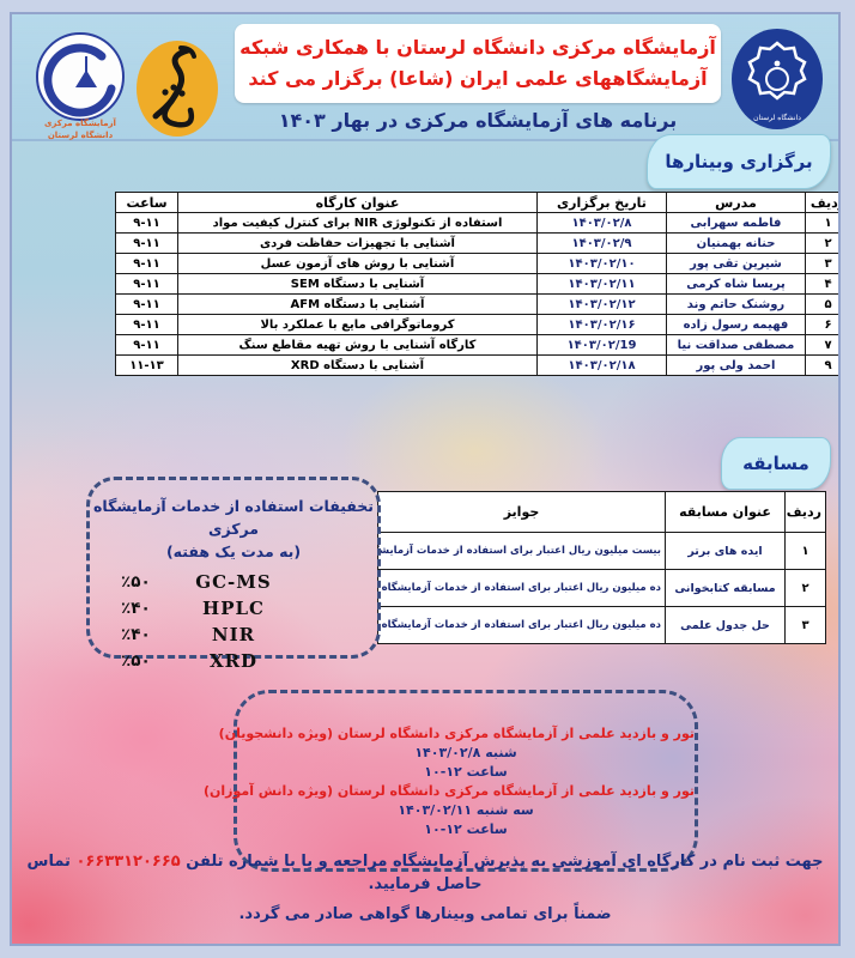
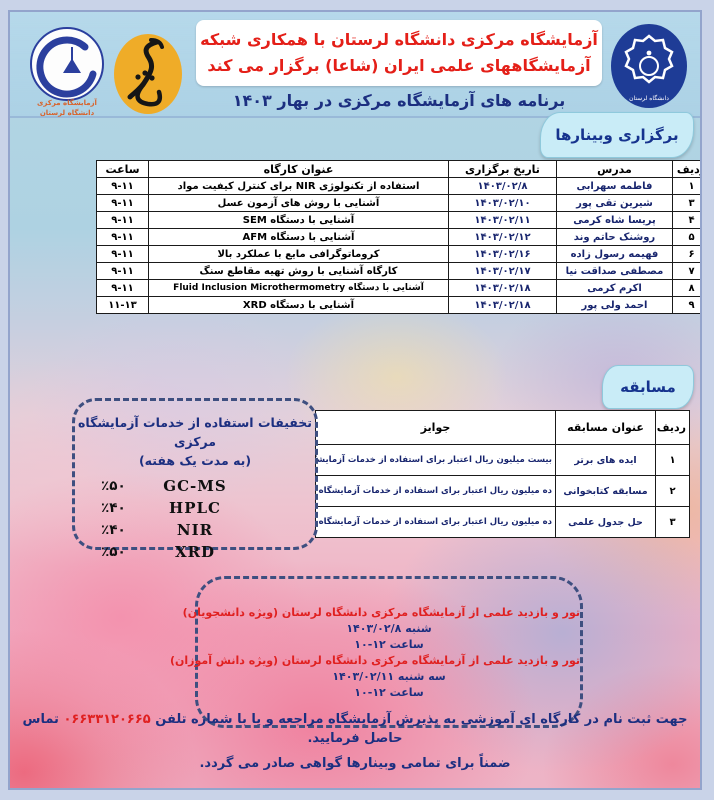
  آزمایشگاه مرکزی
  دانشگاه لرستان
  آزمایشگاه مرکزی دانشگاه لرستان با همکاری شبکه
  آزمایشگاههای علمی ایران (شاعا) برگزار می کند
  برنامه های آزمایشگاه مرکزی در بهار ۱۴۰۳
  برگزاری وبینارها
  دیف	مدرس	تاریخ برگزاری	عنوان کارگاه	ساعت
  ۱	فاطمه سهرابی	۱۴۰۳/۰۲/۸	استفاده از تکنولوژی NIR برای کنترل کیفیت مواد	۹-۱۱
- ۲	حنانه بهمنیان	۱۴۰۳/۰۲/۹	آشنایی با تجهیزات حفاظت فردی	۹-۱۱
  ۳	شیرین تقی پور	۱۴۰۳/۰۲/۱۰	آشنایی با روش های آزمون عسل	۹-۱۱
  ۴	پریسا شاه کرمی	۱۴۰۳/۰۲/۱۱	آشنایی با دستگاه SEM	۹-۱۱
  ۵	روشنک حاتم وند	۱۴۰۳/۰۲/۱۲	آشنایی با دستگاه AFM	۹-۱۱
  ۶	فهیمه رسول زاده	۱۴۰۳/۰۲/۱۶	کروماتوگرافی مایع با عملکرد بالا	۹-۱۱
- ۷	مصطفی صداقت نیا	۱۴۰۳/۰۲/19	کارگاه آشنایی با روش تهیه مقاطع سنگ	۹-۱۱
+ ۷	مصطفی صداقت نیا	۱۴۰۳/۰۲/۱۷	کارگاه آشنایی با روش تهیه مقاطع سنگ	۹-۱۱
+ ۸	اکرم کرمی	۱۴۰۳/۰۲/۱۸	آشنایی با دستگاه Fluid Inclusion Microthermometry	۹-۱۱
  ۹	احمد ولی پور	۱۴۰۳/۰۲/۱۸	آشنایی با دستگاه XRD	۱۱-۱۳
  مسابقه
  ردیف	عنوان مسابقه	جوایز
  ۱	ایده های برتر	بیست میلیون ریال اعتبار برای استفاده از خدمات آزمایش
  ۲	مسابقه کتابخوانی	ده میلیون ریال اعتبار برای استفاده از خدمات آزمایشگاه
  ۳	حل جدول علمی	ده میلیون ریال اعتبار برای استفاده از خدمات آزمایشگاه
  تخفیفات استفاده از خدمات آزمایشگاه مرکزی
  (به مدت یک هفته)
  ٪۵۰
  GC-MS
  ٪۴۰
  HPLC
  ٪۴۰
  NIR
  ٪۵۰
  XRD
  تور و بازدید علمی از آزمایشگاه مرکزی دانشگاه لرستان (ویژه دانشجویان)
  شنبه ۱۴۰۳/۰۲/۸
  ساعت ۱۲-۱۰
  تور و بازدید علمی از آزمایشگاه مرکزی دانشگاه لرستان (ویژه دانش آموزان)
  سه شنبه ۱۴۰۳/۰۲/۱۱
  ساعت ۱۲-۱۰
  جهت ثبت نام در کارگاه ای آموزشی به پذیرش آزمایشگاه مراجعه و یا با شماره تلفن ۰۶۶۳۳۱۲۰۶۶۵ تماس حاصل فرمایید.
  ضمناً برای تمامی وبینارها گواهی صادر می گردد.
